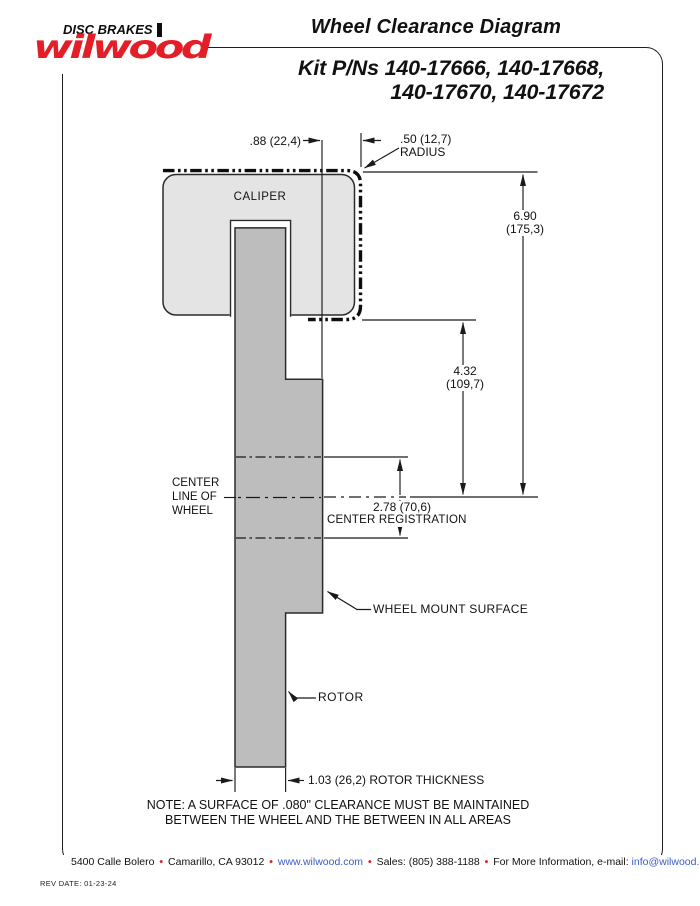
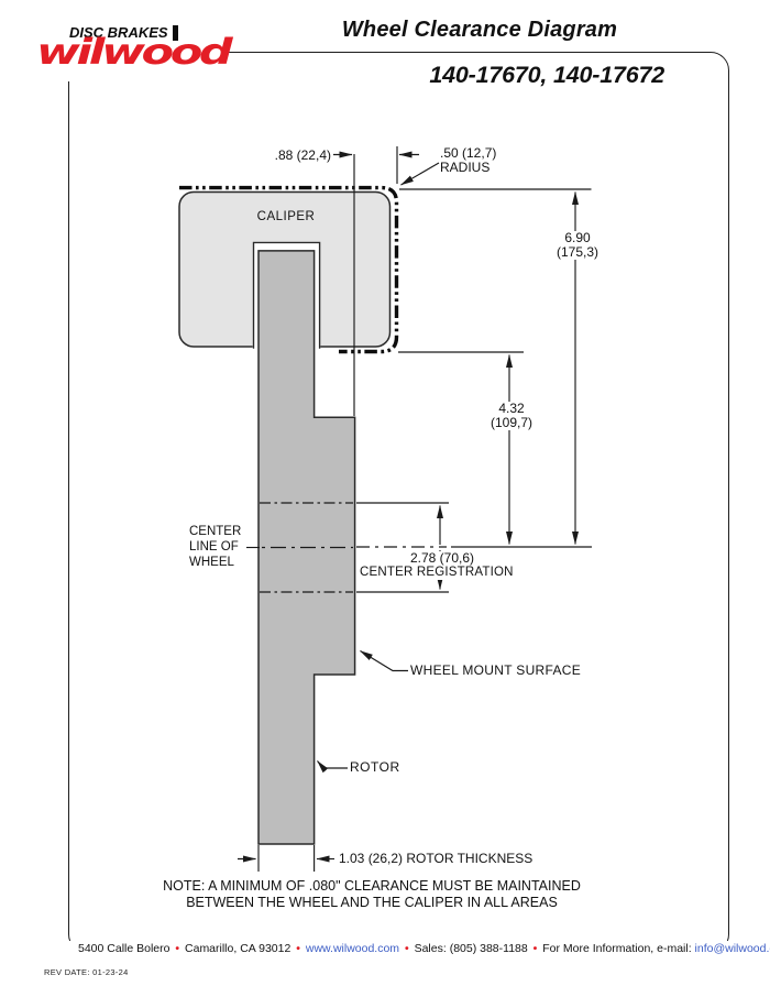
  Wheel Clearance Diagram
- Kit P/Ns 140-17666, 140-17668,
  140-17670, 140-17672
  DISC BRAKES
  wilwood
  .88 (22,4)
  .50 (12,7)
  RADIUS
  CALIPER
  6.90
  (175,3)
  4.32
  (109,7)
  CENTER
  LINE OF
  WHEEL
  2.78 (70,6)
  CENTER REGISTRATION
  WHEEL MOUNT SURFACE
  ROTOR
  1.03 (26,2) ROTOR THICKNESS
- NOTE: A SURFACE OF .080" CLEARANCE MUST BE MAINTAINED
+ NOTE: A MINIMUM OF .080" CLEARANCE MUST BE MAINTAINED
- BETWEEN THE WHEEL AND THE BETWEEN IN ALL AREAS
+ BETWEEN THE WHEEL AND THE CALIPER IN ALL AREAS
  5400 Calle Bolero • Camarillo, CA 93012 • www.wilwood.com • Sales: (805) 388-1188 • For More Information, e-mail: info@wilwood.
  REV DATE: 01-23-24
